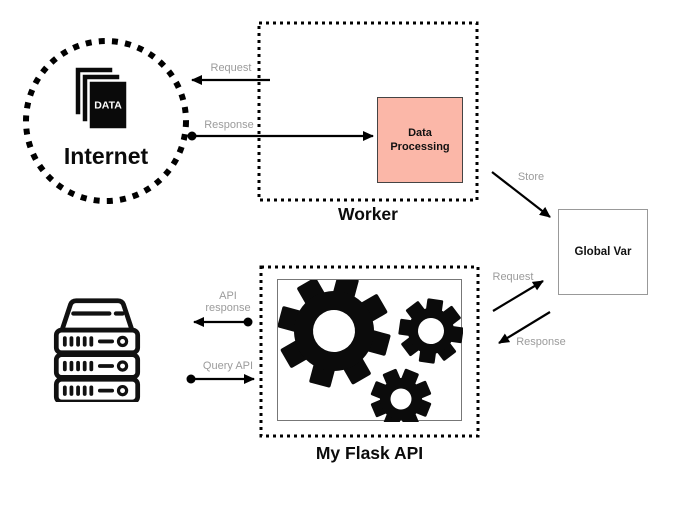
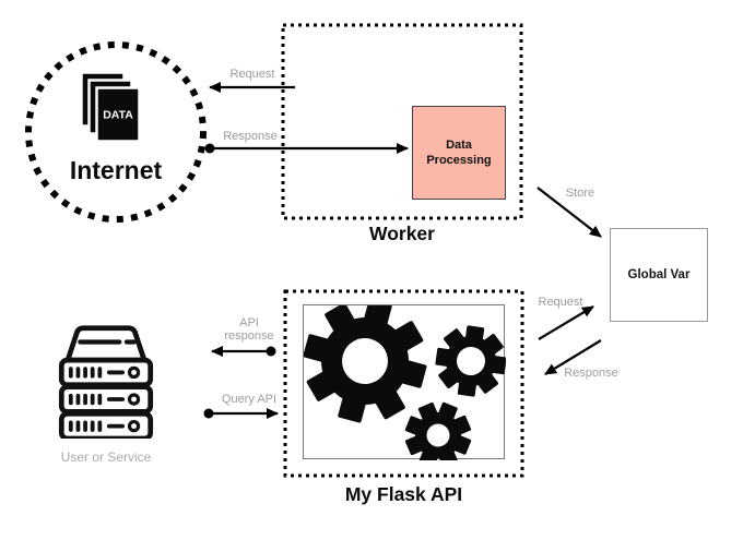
  DATA
  Internet
  Data Processing
  Worker
  Global Var
  My Flask API
+ User or Service
  Request
  Response
  Store
  API response
  Query API
  Request
  Response
